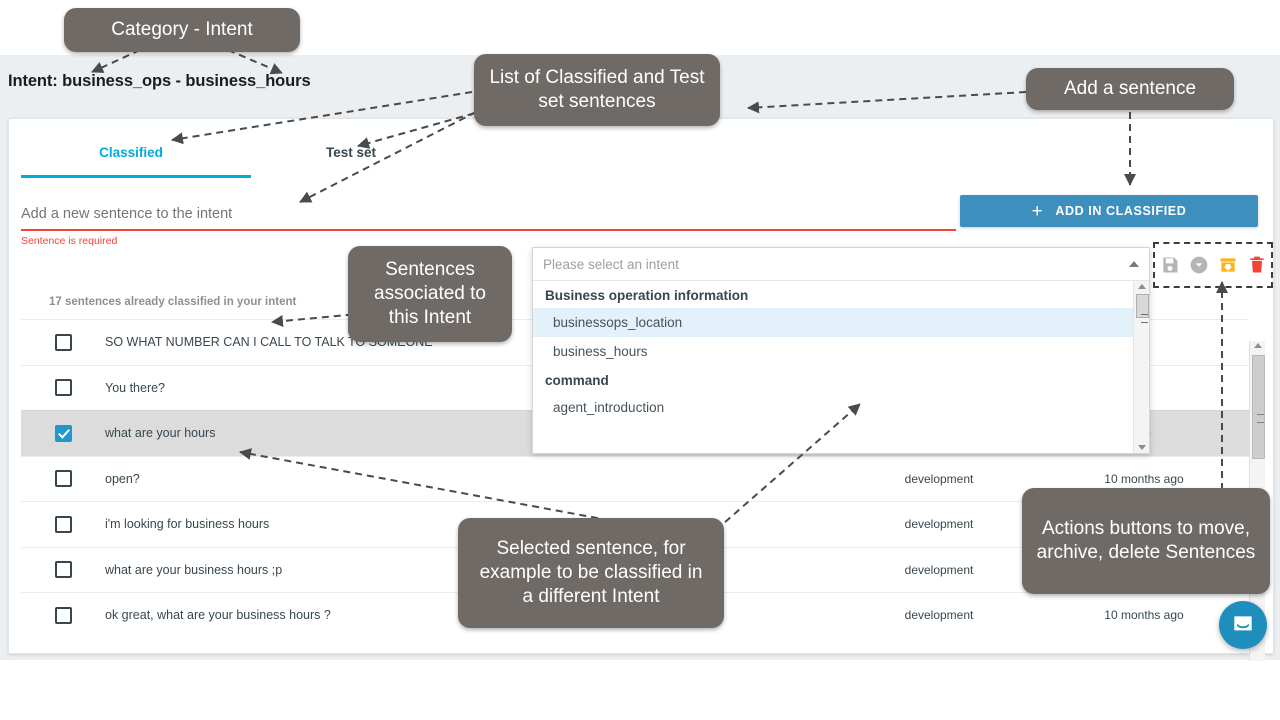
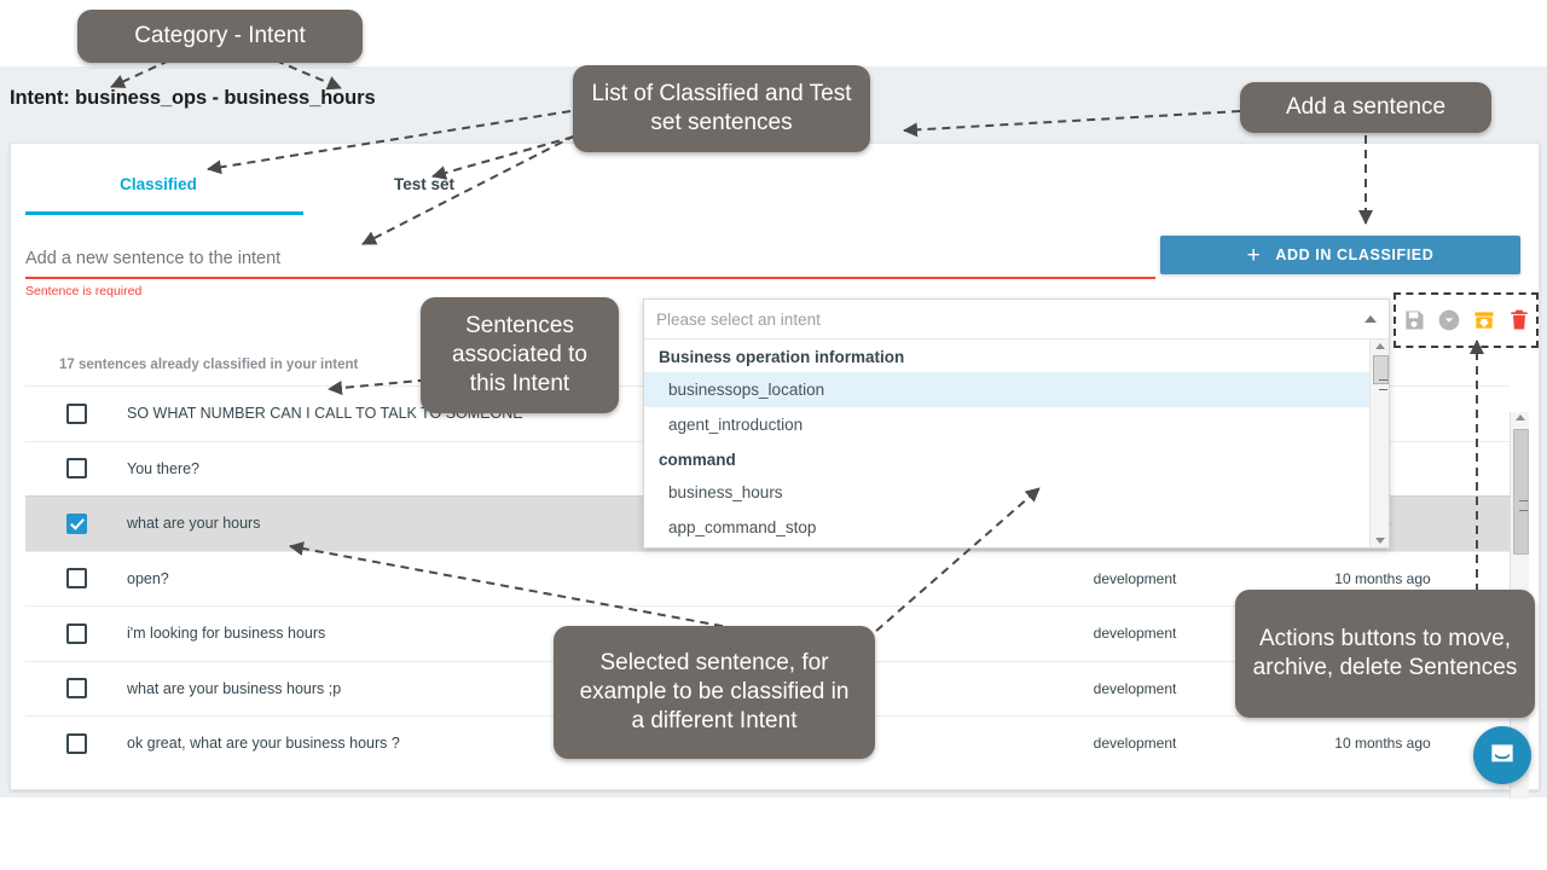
  Intent: business_ops - business_hours
  Classified
  Test set
  Add a new sentence to the intent
  Sentence is required
  +
  ADD IN CLASSIFIED
  17 sentences already classified in your intent
  SO WHAT NUMBER CAN I CALL TO TALK TO SOMEONE
  You there?
  what are your hours
  open?
  development
  10 months ago
  i'm looking for business hours
  development
  what are your business hours ;p
  development
  ok great, what are your business hours ?
  development
  10 months ago
  Please select an intent
  Business operation information
  businessops_location
- business_hours
+ agent_introduction
  command
- agent_introduction
+ business_hours
+ app_command_stop
  Category - Intent
  List of Classified and Test set sentences
  Add a sentence
  Sentences associated to this Intent
  Selected sentence, for example to be classified in a different Intent
  Actions buttons to move, archive, delete Sentences
